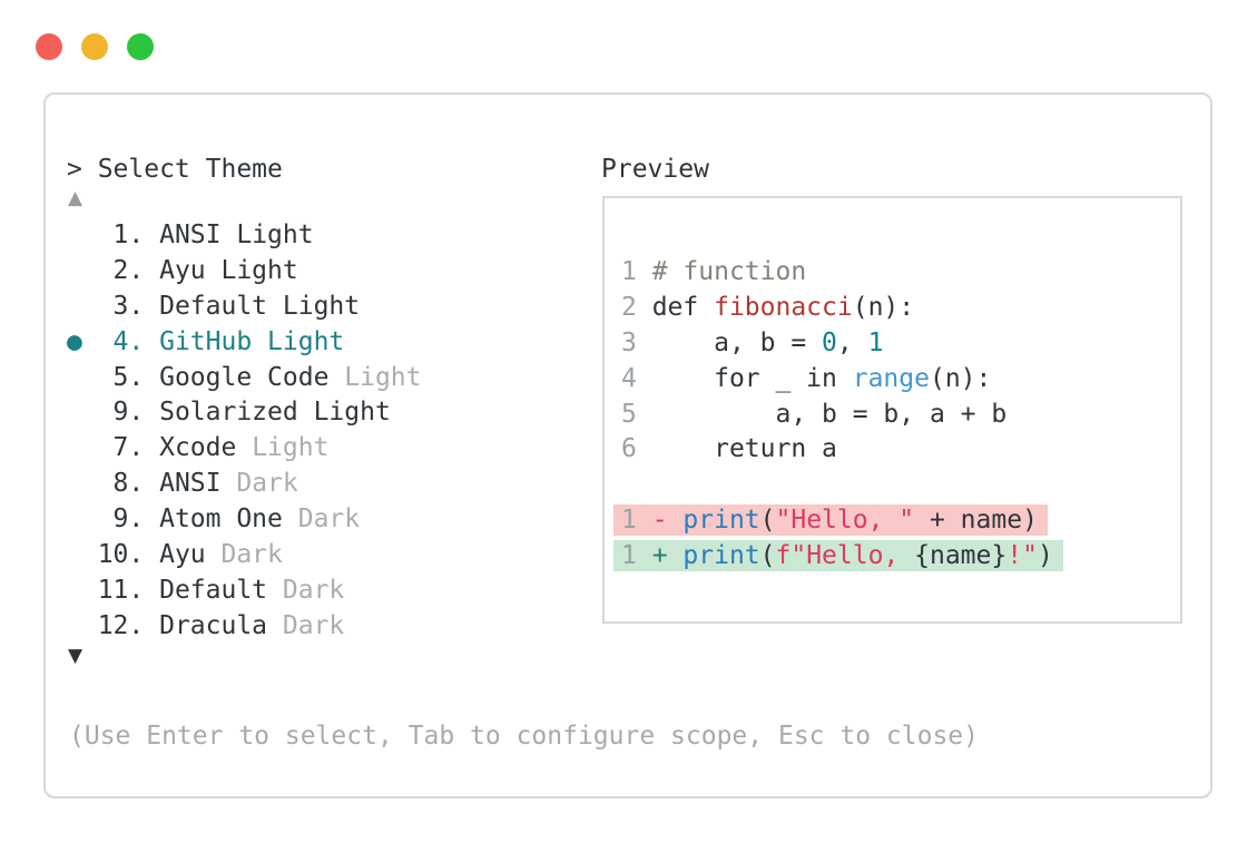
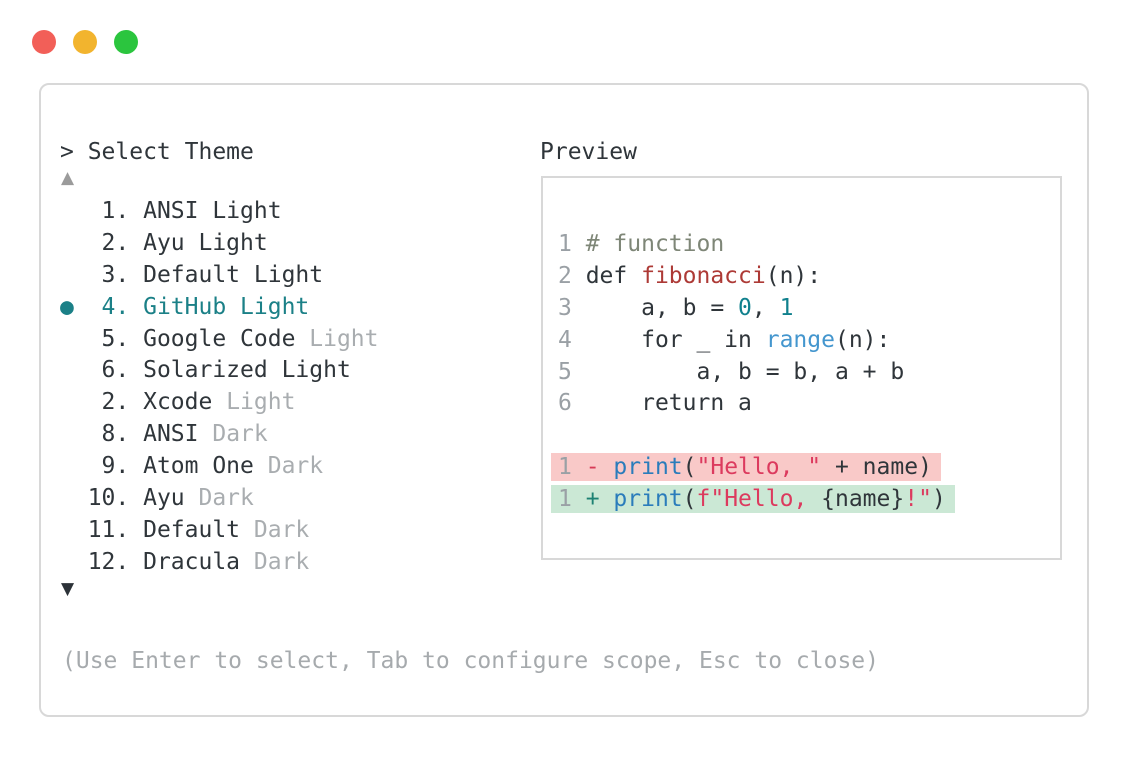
  > Select Theme
  ▲
  1. ANSI Light
  2. Ayu Light
  3. Default Light
  ● 4. GitHub Light
  5. Google Code Light
- 9. Solarized Light
+ 6. Solarized Light
- 7. Xcode Light
+ 2. Xcode Light
  8. ANSI Dark
  9. Atom One Dark
  10. Ayu Dark
  11. Default Dark
  12. Dracula Dark
  ▼
  Preview
  1 # function
  2 def fibonacci(n):
  3 a, b = 0, 1
  4 for _ in range(n):
  5 a, b = b, a + b
  6 return a
  1 - print("Hello, " + name)
  1 + print(f"Hello, {name}!")
  (Use Enter to select, Tab to configure scope, Esc to close)
